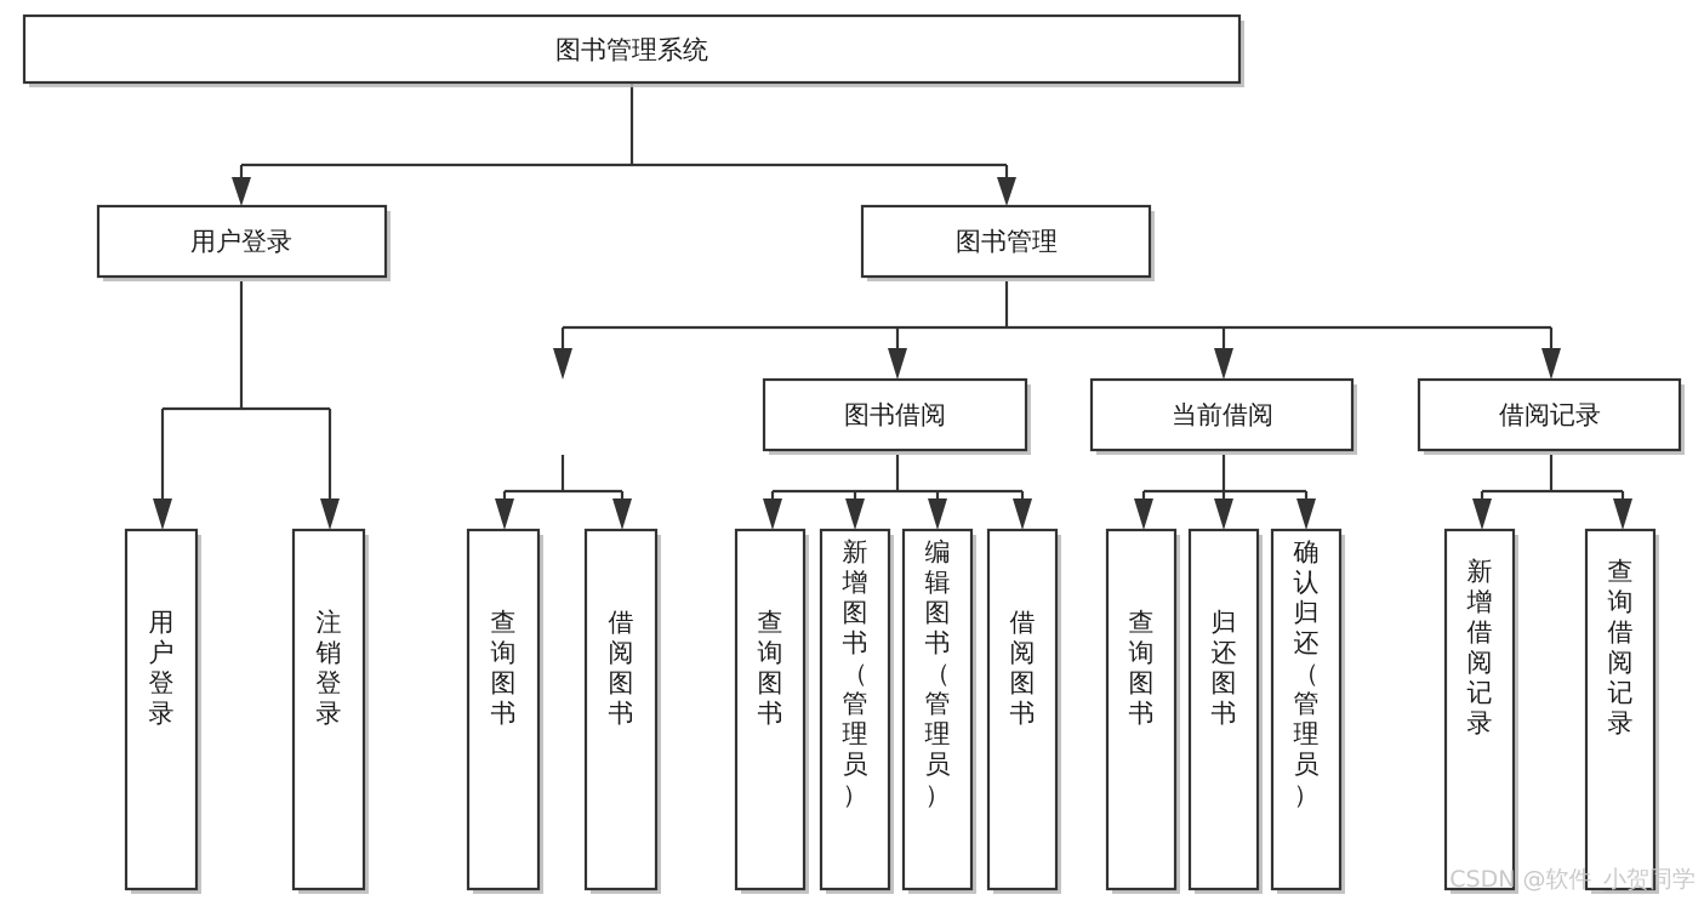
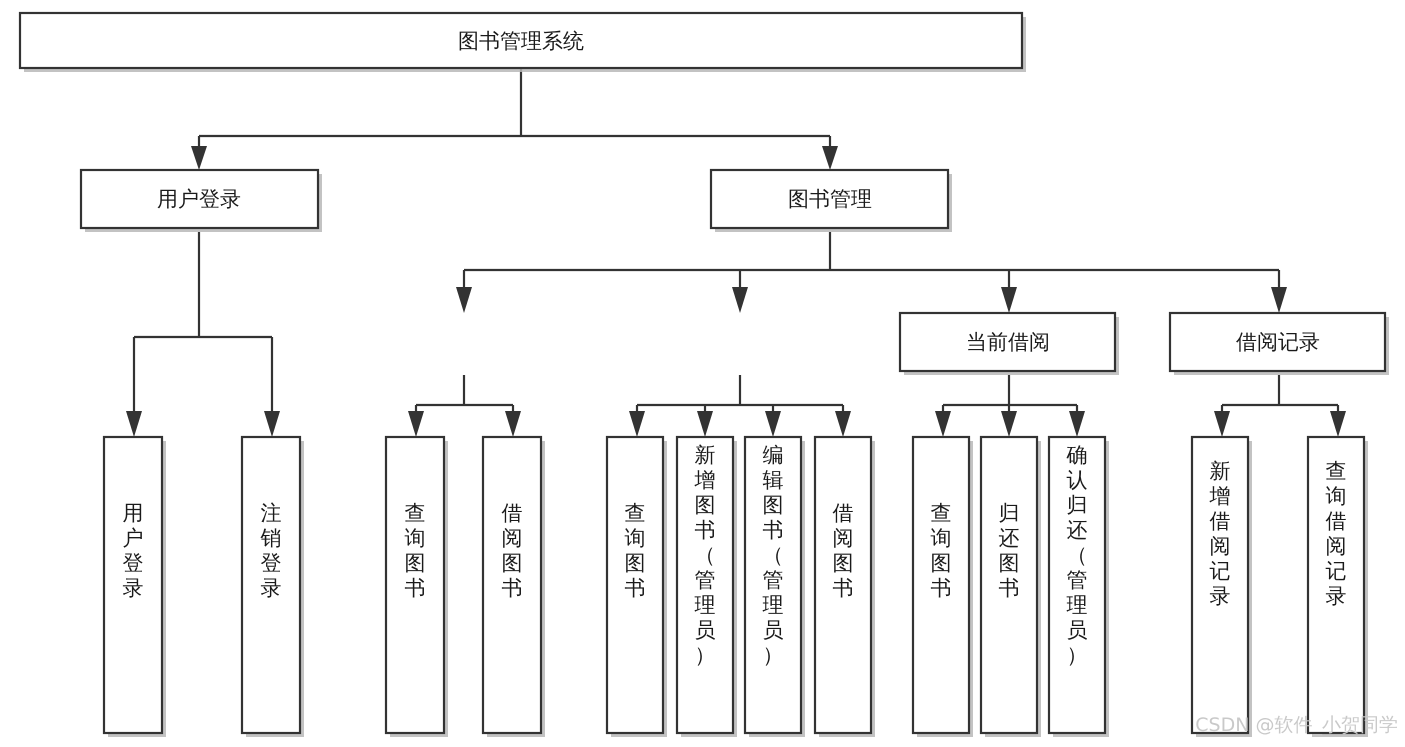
  图书管理系统
  用户登录
  图书管理
- 图书借阅
  当前借阅
  借阅记录
  用户登录
  注销登录
  查询图书
  借阅图书
  查询图书
  新增图书（管理员）
  编辑图书（管理员）
  借阅图书
  查询图书
  归还图书
  确认归还（管理员）
  新增借阅记录
  查询借阅记录
  CSDN @软件_小贺同学
